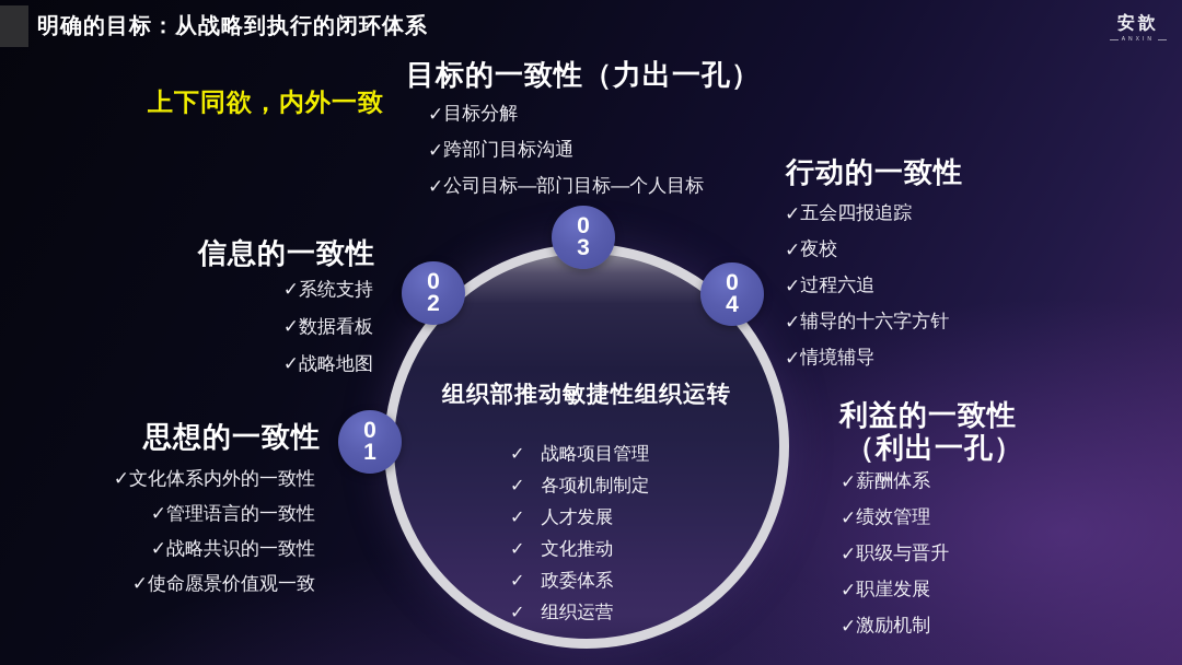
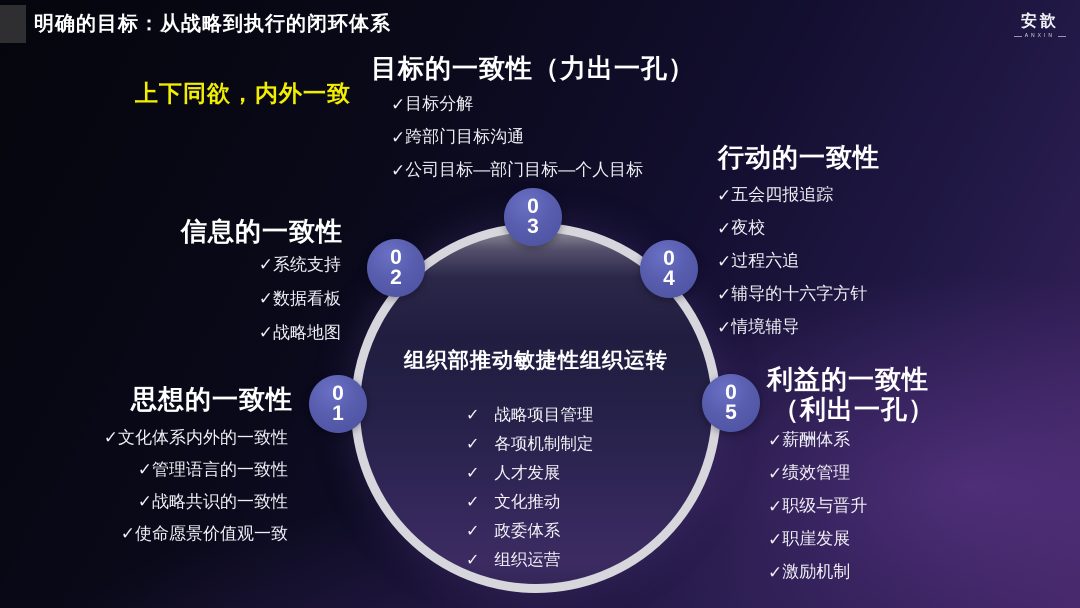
  明确的目标：从战略到执行的闭环体系
  安歆
  上下同欲，内外一致
  组织部推动敏捷性组织运转
  ✓
  战略项目管理
  ✓
  各项机制制定
  ✓
  人才发展
  ✓
  文化推动
  ✓
  政委体系
  ✓
  组织运营
  01
  02
  03
  04
+ 05
  目标的一致性（力出一孔）
  ✓
  目标分解
  ✓
  跨部门目标沟通
  ✓
  公司目标—部门目标—个人目标
  行动的一致性
  ✓
  五会四报追踪
  ✓
  夜校
  ✓
  过程六追
  ✓
  辅导的十六字方针
  ✓
  情境辅导
  信息的一致性
  ✓
  系统支持
  ✓
  数据看板
  ✓
  战略地图
  思想的一致性
  ✓
  文化体系内外的一致性
  ✓
  管理语言的一致性
  ✓
  战略共识的一致性
  ✓
  使命愿景价值观一致
  利益的一致性
  （利出一孔）
  ✓
  薪酬体系
  ✓
  绩效管理
  ✓
  职级与晋升
  ✓
  职崖发展
  ✓
  激励机制
